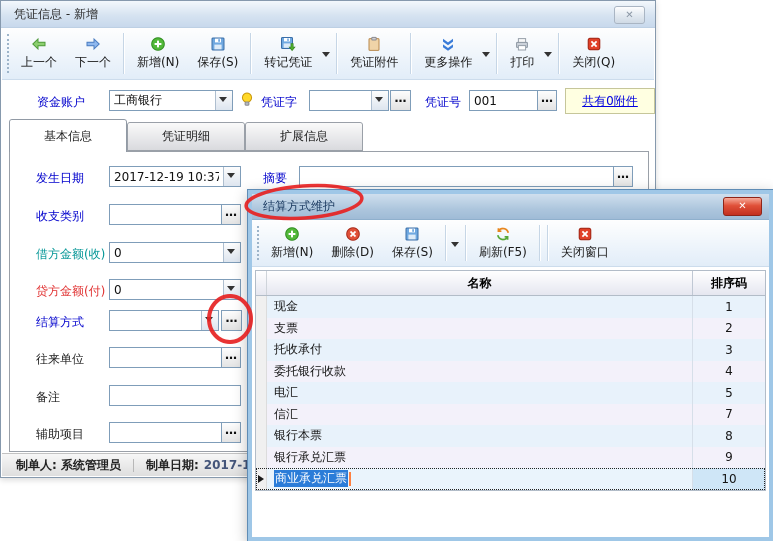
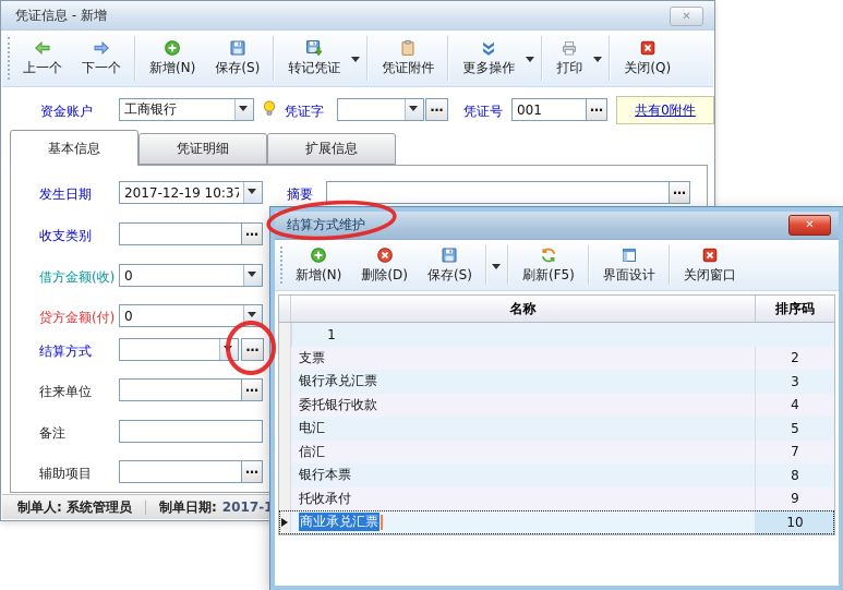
  凭证信息 - 新增
  ✕
  上一个
  下一个
  新增(N)
  保存(S)
  转记凭证
  凭证附件
  更多操作
  打印
  关闭(Q)
  资金账户
  工商银行
  凭证字
  …
  凭证号
  001
  …
  共有0附件
  基本信息
  凭证明细
  扩展信息
  发生日期
  2017-12-19 10:37
  摘要
  …
  收支类别
  …
  借方金额(收)
  0
  贷方金额(付)
  0
  结算方式
  …
  往来单位
  …
  备注
  辅助项目
  …
  制单人: 系统管理员
  制单日期:
  2017-1
  结算方式维护
  ✕
  新增(N)
  删除(D)
  保存(S)
  刷新(F5)
+ 界面设计
  关闭窗口
  名称
  排序码
- 现金
  1
  支票
  2
- 托收承付
+ 银行承兑汇票
  3
  委托银行收款
  4
  电汇
  5
  信汇
  7
  银行本票
  8
- 银行承兑汇票
+ 托收承付
  9
  商业承兑汇票
  10
